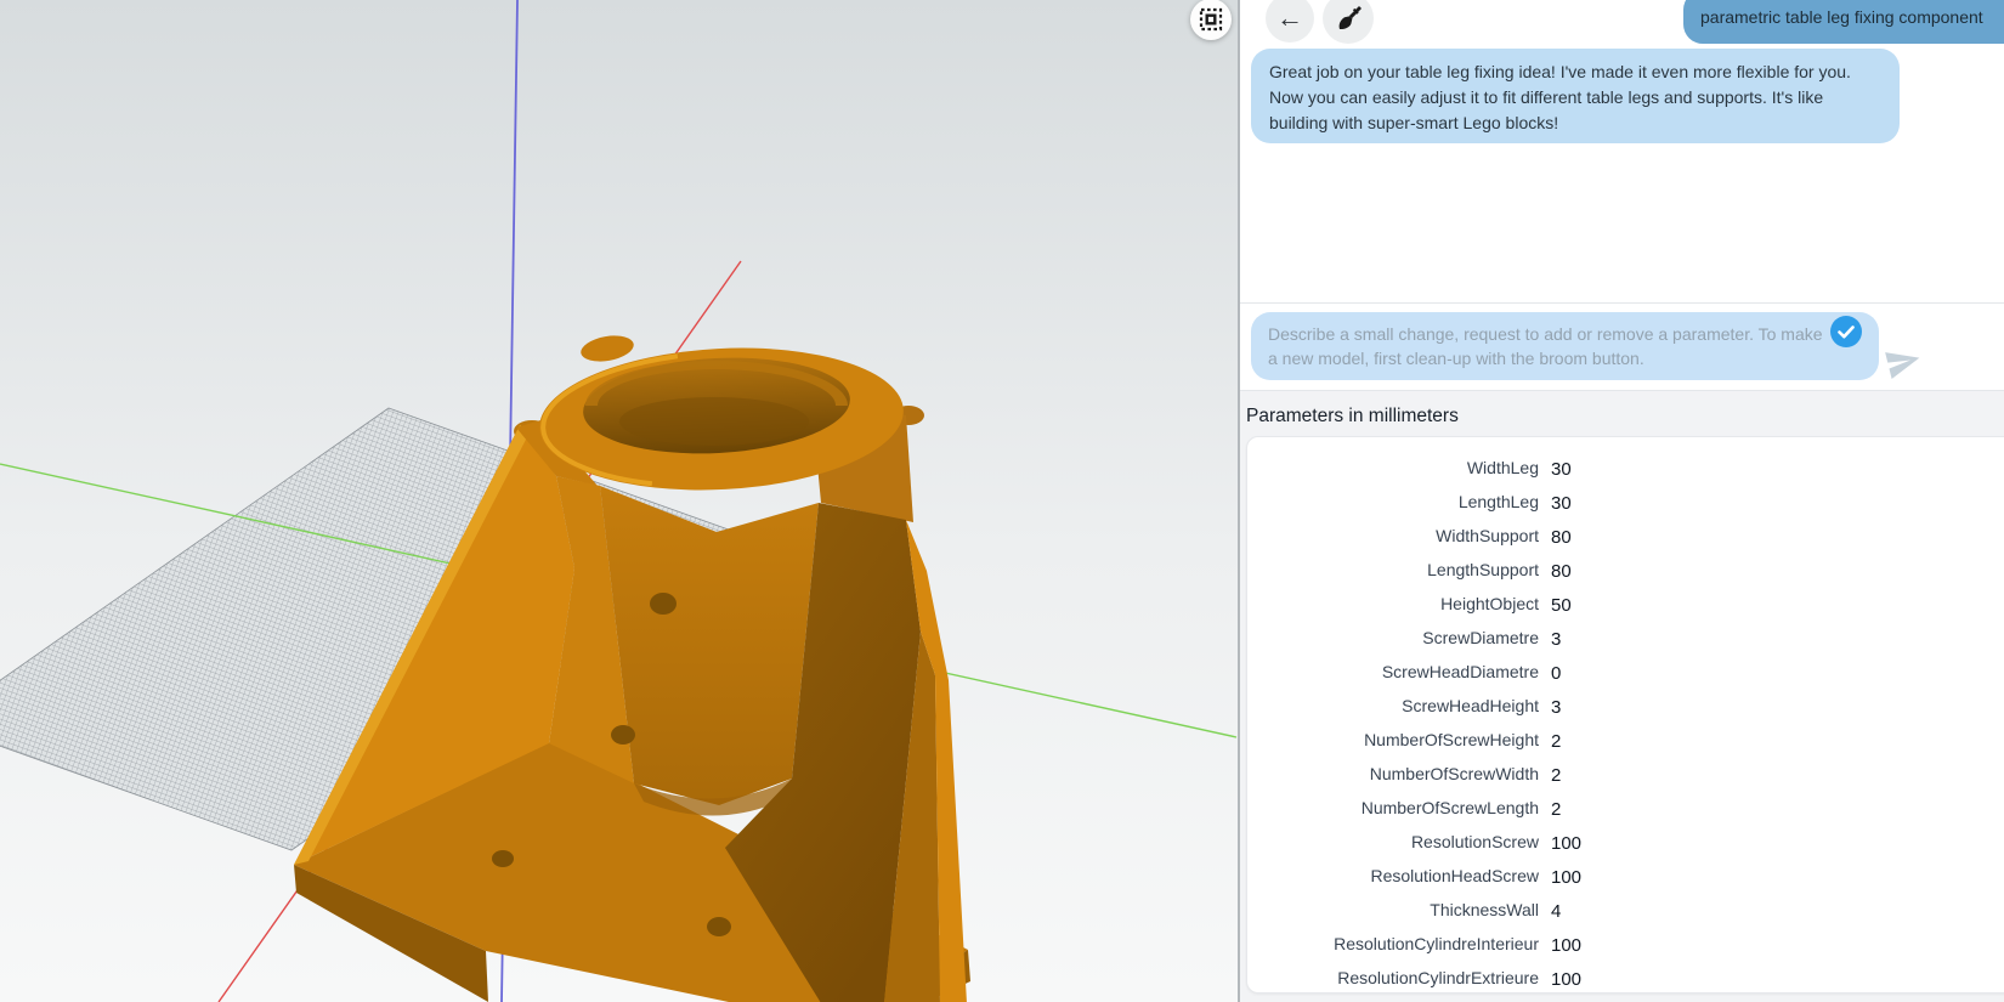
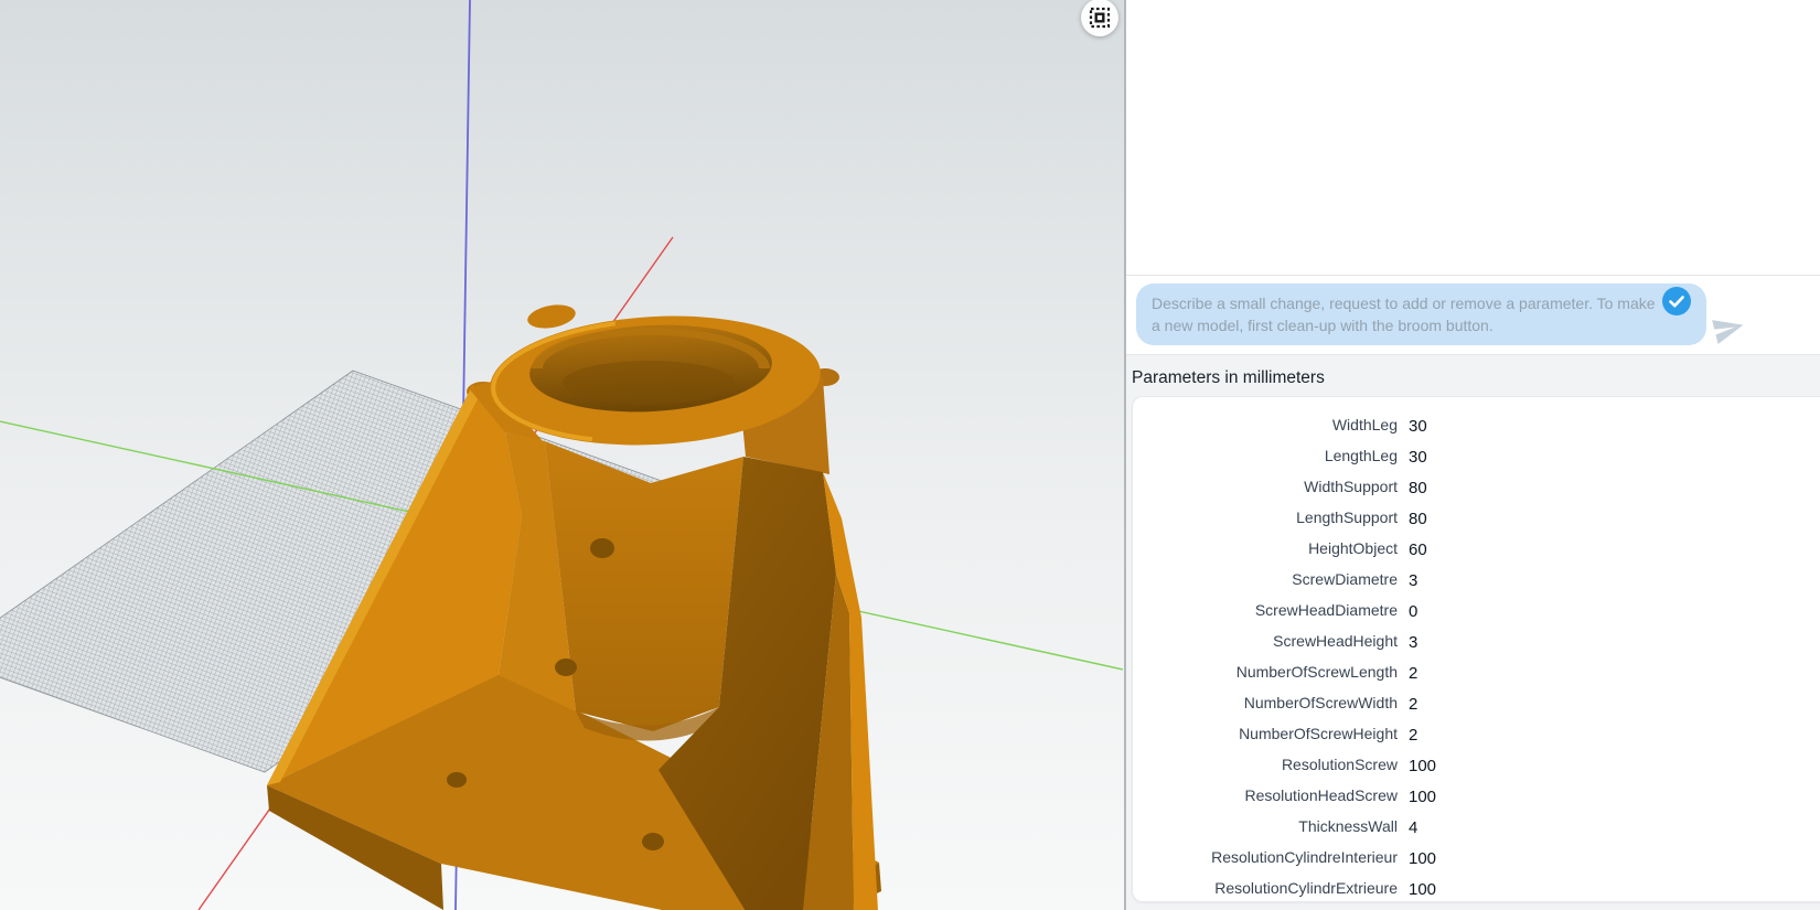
- ←
- parametric table leg fixing component
- Great job on your table leg fixing idea! I've made it even more flexible for you. Now you can easily adjust it to fit different table legs and supports. It's like building with super-smart Lego blocks!
  Parameters in millimeters
  WidthLeg
  30
  LengthLeg
  30
  WidthSupport
  80
  LengthSupport
  80
  HeightObject
- 50
+ 60
  ScrewDiametre
  3
  ScrewHeadDiametre
  0
  ScrewHeadHeight
  3
- NumberOfScrewHeight
+ NumberOfScrewLength
  2
  NumberOfScrewWidth
  2
- NumberOfScrewLength
+ NumberOfScrewHeight
  2
  ResolutionScrew
  100
  ResolutionHeadScrew
  100
  ThicknessWall
  4
  ResolutionCylindreInterieur
  100
  ResolutionCylindrExtrieure
  100
